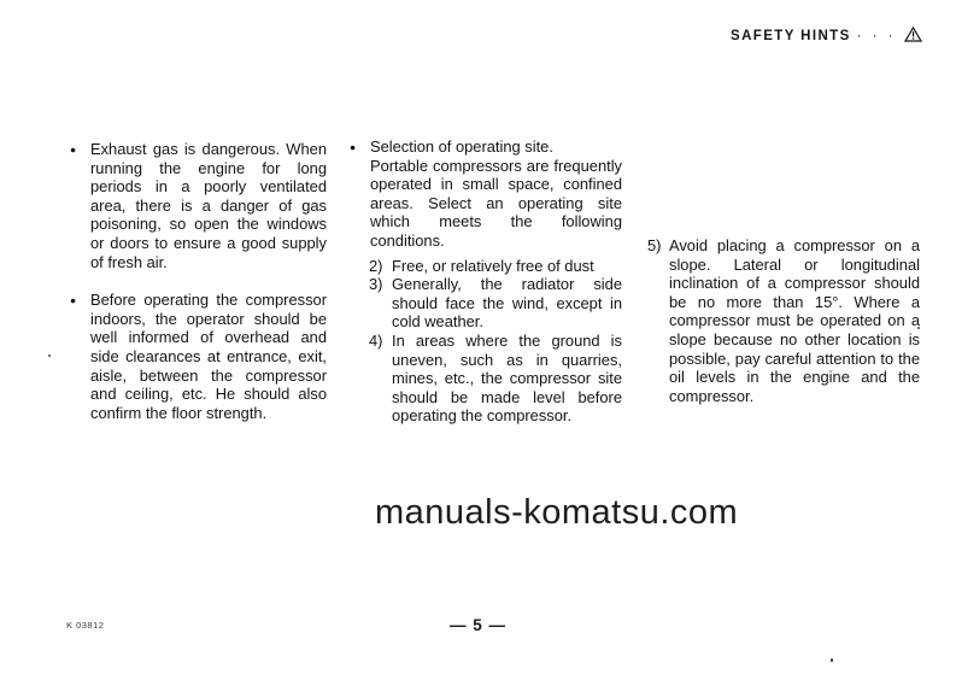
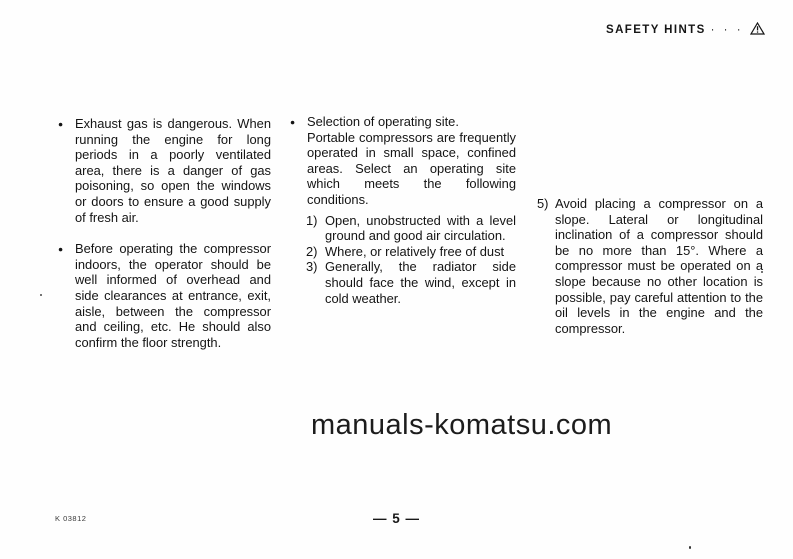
  SAFETY HINTS
  · · ·
  ●
  Exhaust gas is dangerous. When running the engine for long periods in a poorly ventilated area, there is a danger of gas poisoning, so open the windows or doors to ensure a good supply of fresh air.
  ●
  Before operating the compressor indoors, the operator should be well informed of overhead and side clearances at entrance, exit, aisle, between the compressor and ceiling, etc. He should also confirm the floor strength.
  ●
  Selection of operating site.
  Portable compressors are frequently operated in small space, confined areas. Select an operating site which meets the following conditions.
+ 1)
+ Open, unobstructed with a level ground and good air circulation.
  2)
- Free, or relatively free of dust
+ Where, or relatively free of dust
  3)
  Generally, the radiator side should face the wind, except in cold weather.
- 4)
- In areas where the ground is uneven, such as in quarries, mines, etc., the compressor site should be made level before operating the compressor.
  5)
  Avoid placing a compressor on a slope. Lateral or longitudinal inclination of a compressor should be no more than 15°. Where a compressor must be operated on a slope because no other location is possible, pay careful attention to the oil levels in the engine and the compressor.
  manuals-komatsu.com
  — 5 —
  K 03812
